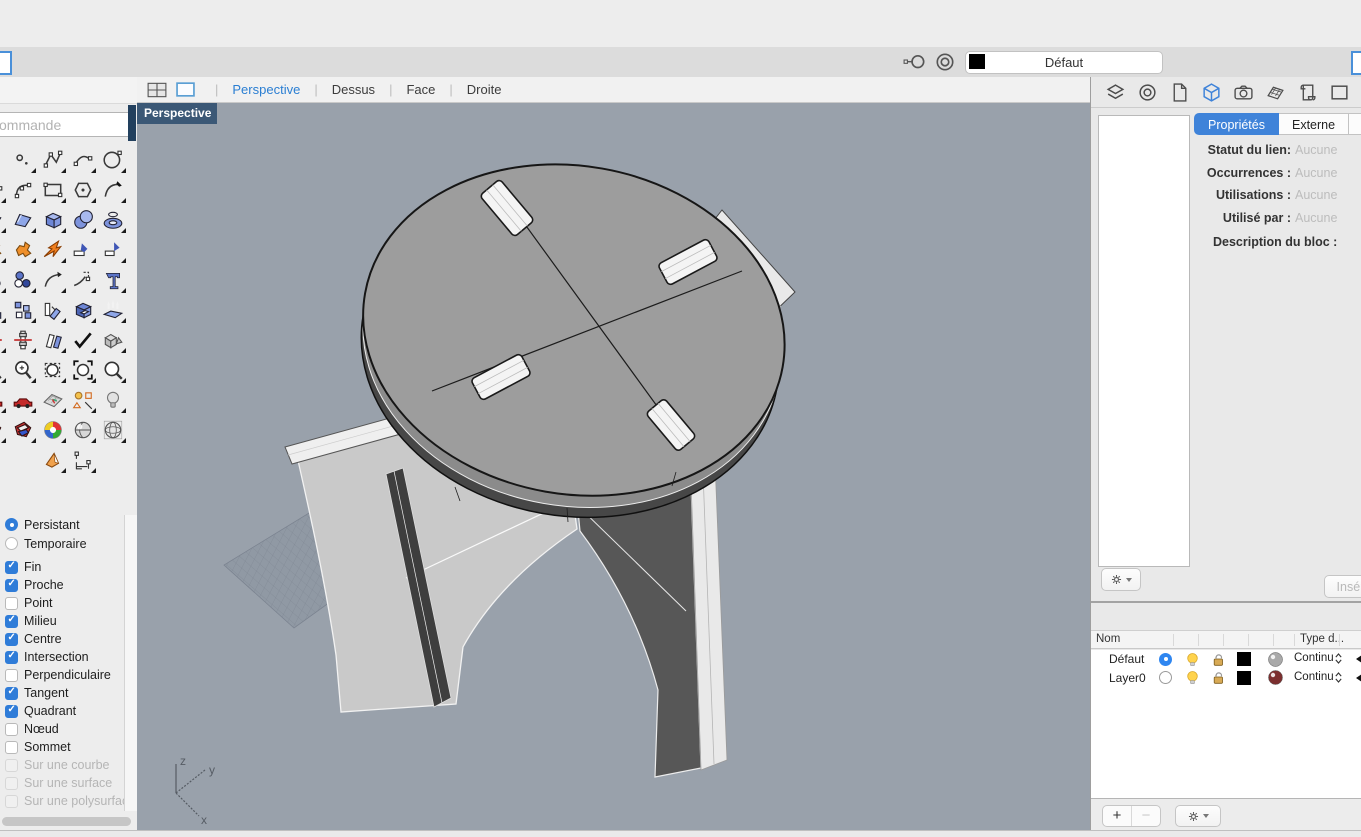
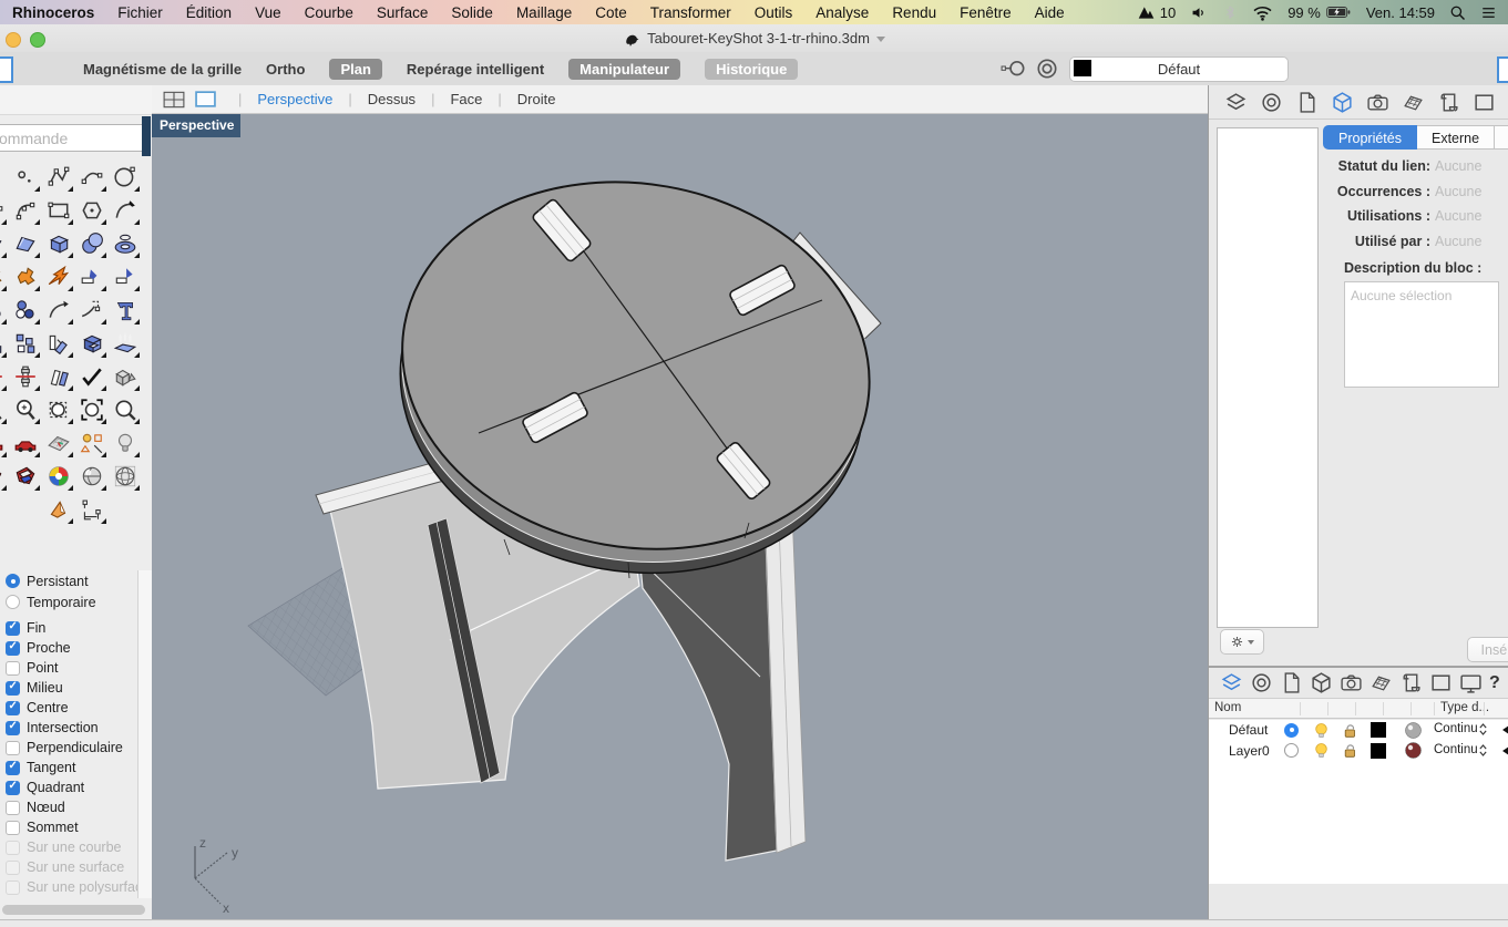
+ Rhinoceros
+ Fichier
+ Édition
+ Vue
+ Courbe
+ Surface
+ Solide
+ Maillage
+ Cote
+ Transformer
+ Outils
+ Analyse
+ Rendu
+ Fenêtre
+ Aide
+ 10
+ 99 %
+ Ven. 14:59
+ Tabouret-KeyShot 3-1-tr-rhino.3dm
+ Magnétisme de la grille
+ Ortho
+ Plan
+ Repérage intelligent
+ Manipulateur
+ Historique
  Défaut
  ommande
  Persistant
  Temporaire
  Fin
  Proche
  Point
  Milieu
  Centre
  Intersection
  Perpendiculaire
  Tangent
  Quadrant
  Nœud
  Sommet
  Sur une courbe
  Sur une surface
  Sur une polysurfa
  |
  Perspective
  |
  Dessus
  |
  Face
  |
  Droite
  z
  y
  x
  Perspective
  Propriétés
  Externe
  Statut du lien:
  Aucune
  Occurrences :
  Aucune
  Utilisations :
  Aucune
  Utilisé par :
  Aucune
  Description du bloc :
+ Aucune sélection
+ ?
  Nom
  Type d..
  Défaut
  Continu
  Layer0
  Continu
- +
- −
